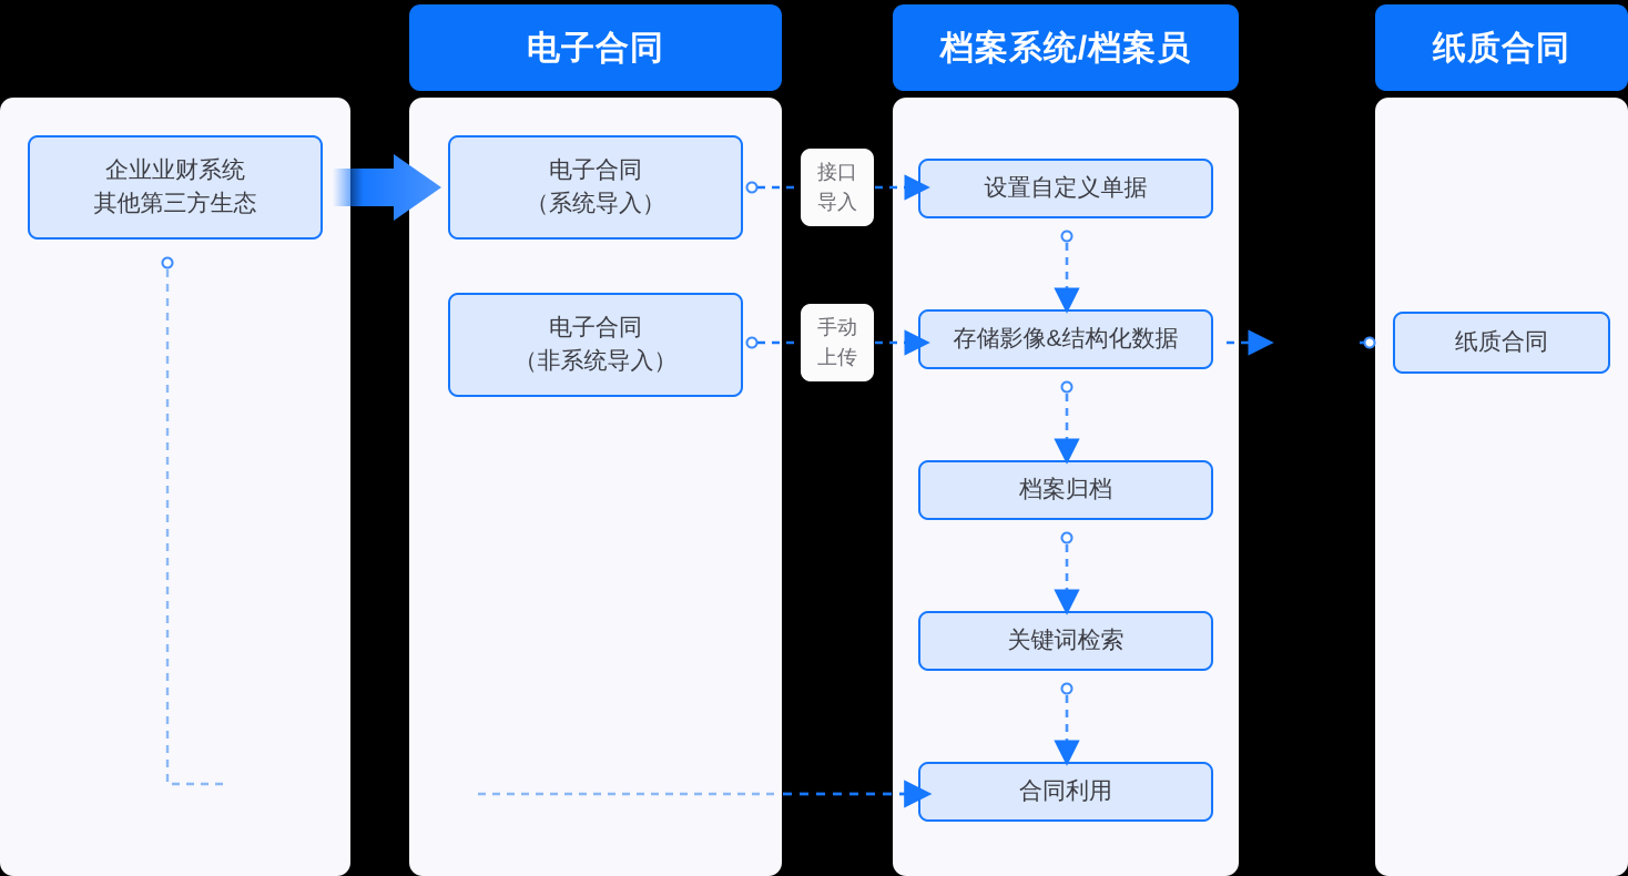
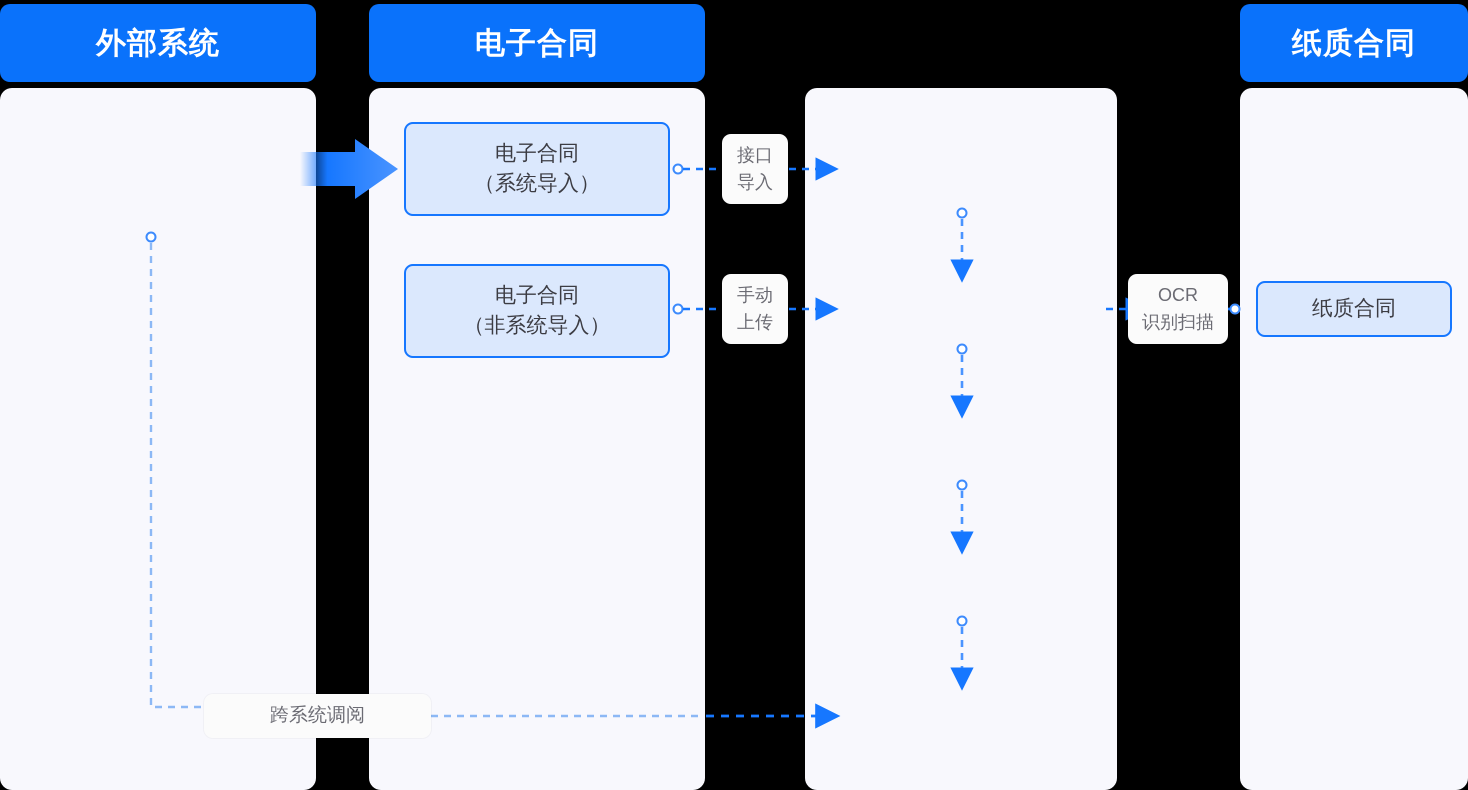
+ 外部系统
  电子合同
- 档案系统/档案员
  纸质合同
- 企业业财系统
- 其他第三方生态
  电子合同
  （系统导入）
  电子合同
  （非系统导入）
- 设置自定义单据
- 存储影像&结构化数据
- 档案归档
- 关键词检索
- 合同利用
  纸质合同
  接口
  导入
  手动
  上传
+ OCR
+ 识别扫描
+ 跨系统调阅
